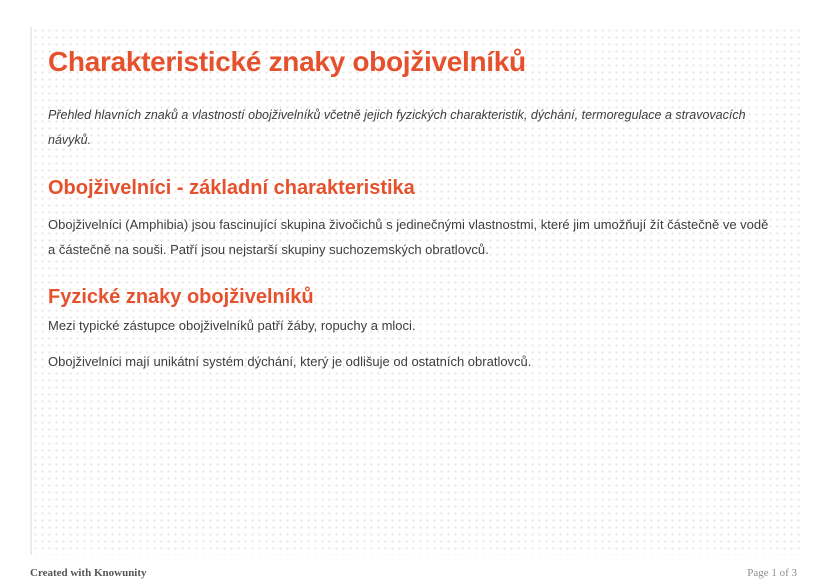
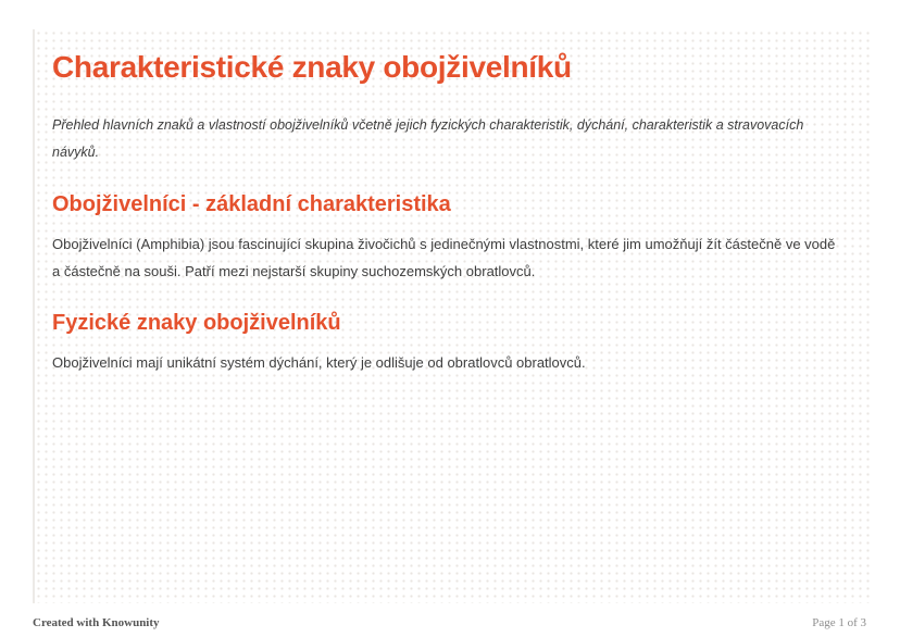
  Charakteristické znaky obojživelníků
- Přehled hlavních znaků a vlastností obojživelníků včetně jejich fyzických charakteristik, dýchání, termoregulace a stravovacích návyků.
+ Přehled hlavních znaků a vlastností obojživelníků včetně jejich fyzických charakteristik, dýchání, charakteristik a stravovacích návyků.
  Obojživelníci - základní charakteristika
- Obojživelníci (Amphibia) jsou fascinující skupina živočichů s jedinečnými vlastnostmi, které jim umožňují žít částečně ve vodě a částečně na souši. Patří jsou nejstarší skupiny suchozemských obratlovců.
+ Obojživelníci (Amphibia) jsou fascinující skupina živočichů s jedinečnými vlastnostmi, které jim umožňují žít částečně ve vodě a částečně na souši. Patří mezi nejstarší skupiny suchozemských obratlovců.
  Fyzické znaky obojživelníků
- Mezi typické zástupce obojživelníků patří žáby, ropuchy a mloci.
- Obojživelníci mají unikátní systém dýchání, který je odlišuje od ostatních obratlovců.
+ Obojživelníci mají unikátní systém dýchání, který je odlišuje od obratlovců obratlovců.
  Created with Knowunity
  Page 1 of 3
